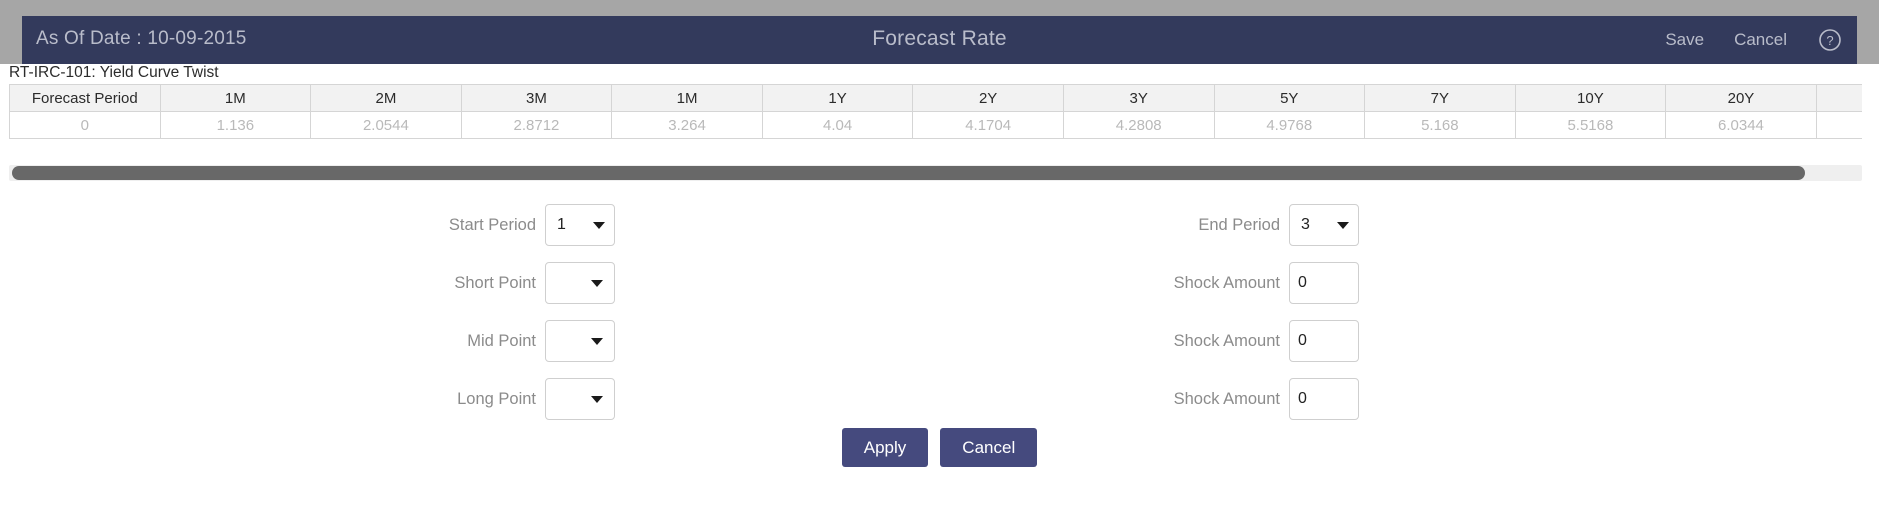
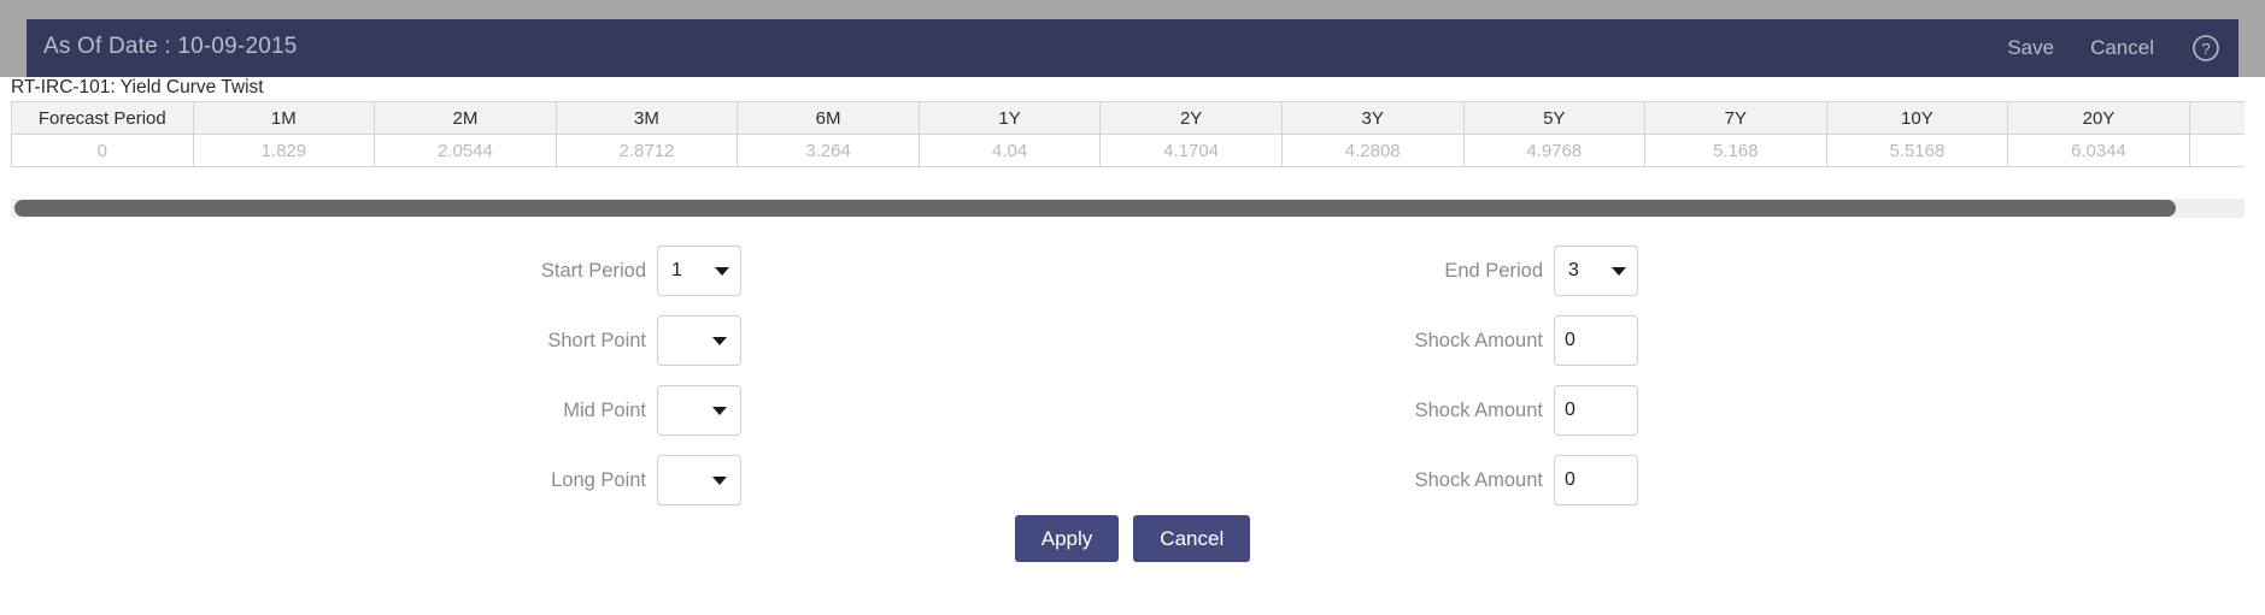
  As Of Date : 10-09-2015
- Forecast Rate
  Save
  Cancel
  ?
  RT-IRC-101: Yield Curve Twist
- Forecast Period	1M	2M	3M	1M	1Y	2Y	3Y	5Y	7Y	10Y	20Y
+ Forecast Period	1M	2M	3M	6M	1Y	2Y	3Y	5Y	7Y	10Y	20Y
- 0	1.136	2.0544	2.8712	3.264	4.04	4.1704	4.2808	4.9768	5.168	5.5168	6.0344
+ 0	1.829	2.0544	2.8712	3.264	4.04	4.1704	4.2808	4.9768	5.168	5.5168	6.0344
  Start Period
  1
  Short Point
  Mid Point
  Long Point
  End Period
  3
  Shock Amount
  0
  Shock Amount
  0
  Shock Amount
  0
  Apply
  Cancel
